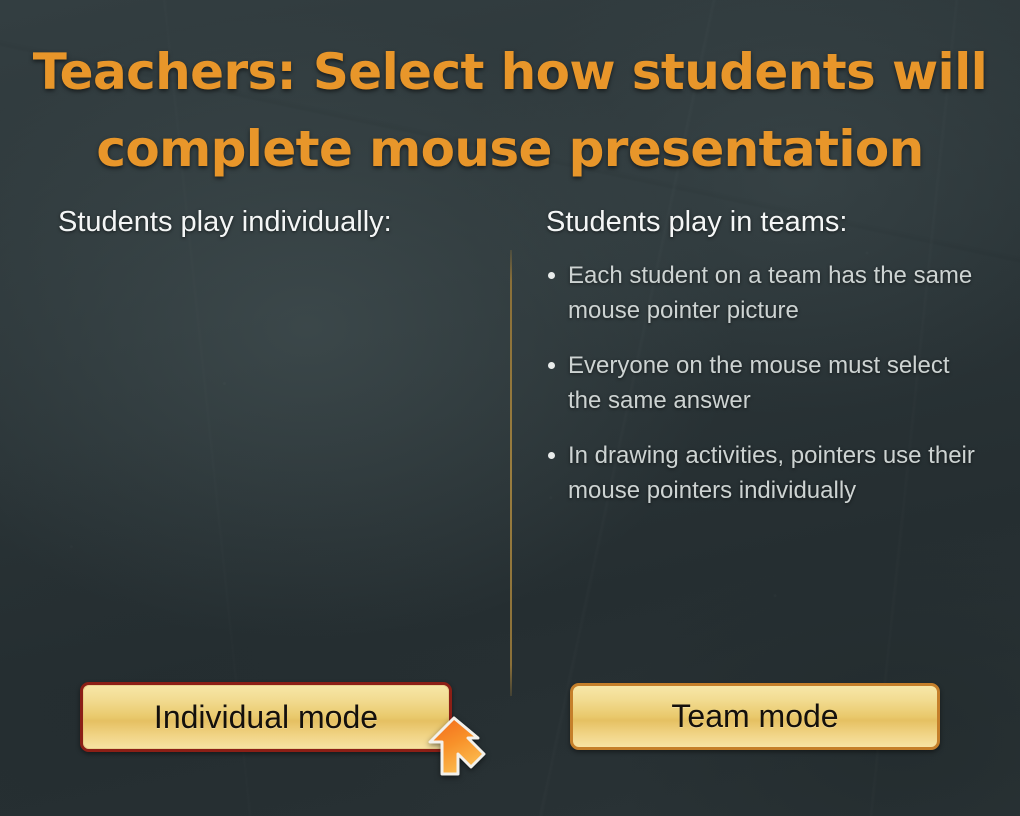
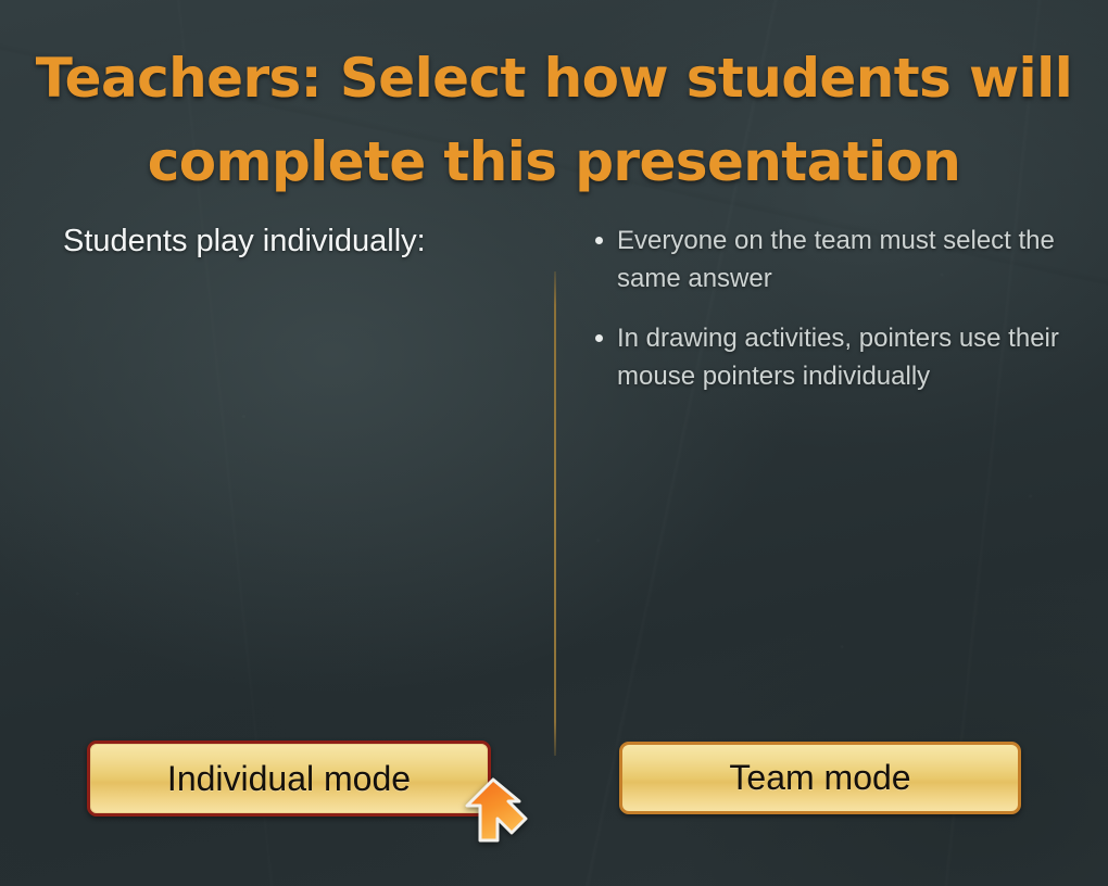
- Teachers: Select how students will complete mouse presentation
+ Teachers: Select how students will complete this presentation
  Students play individually:
- Students play in teams:
- Each student on a team has the same mouse pointer picture
- Everyone on the mouse must select the same answer
+ Everyone on the team must select the same answer
  In drawing activities, pointers use their mouse pointers individually
  Individual mode
  Team mode
